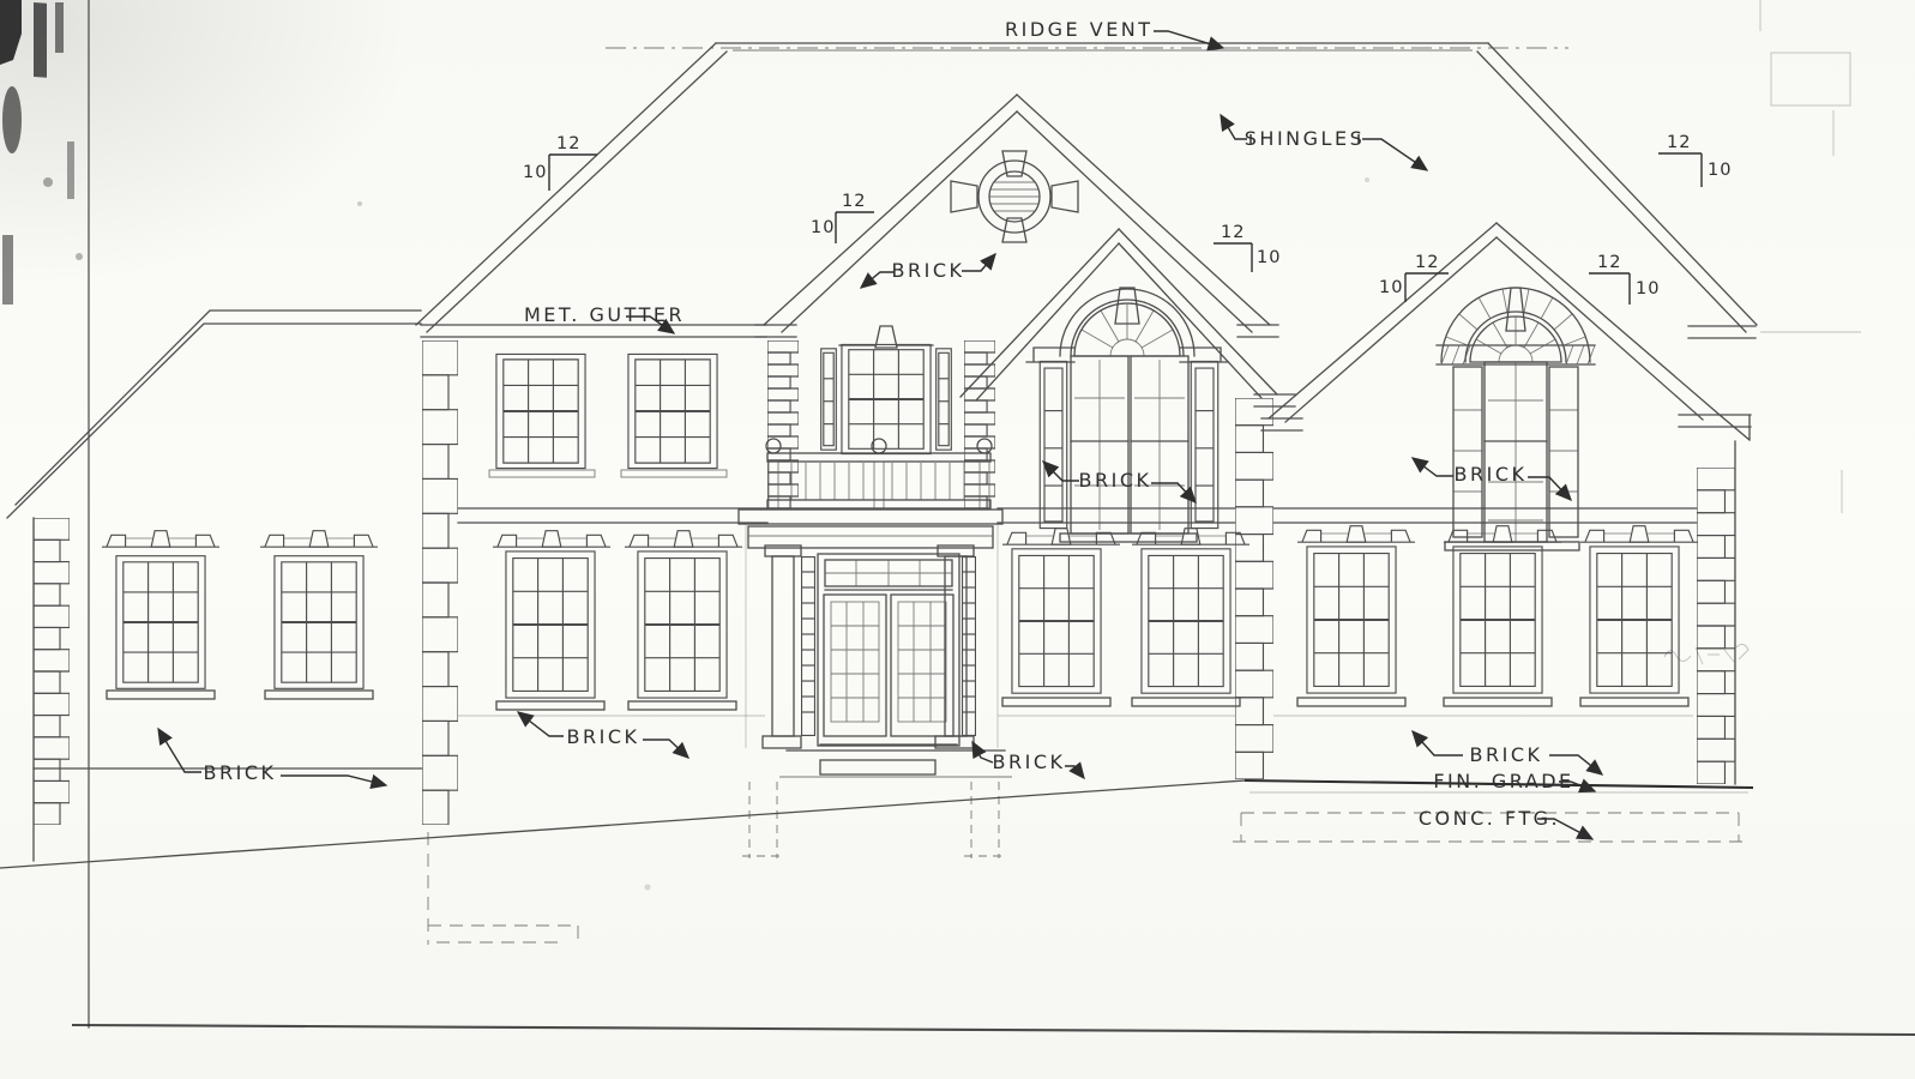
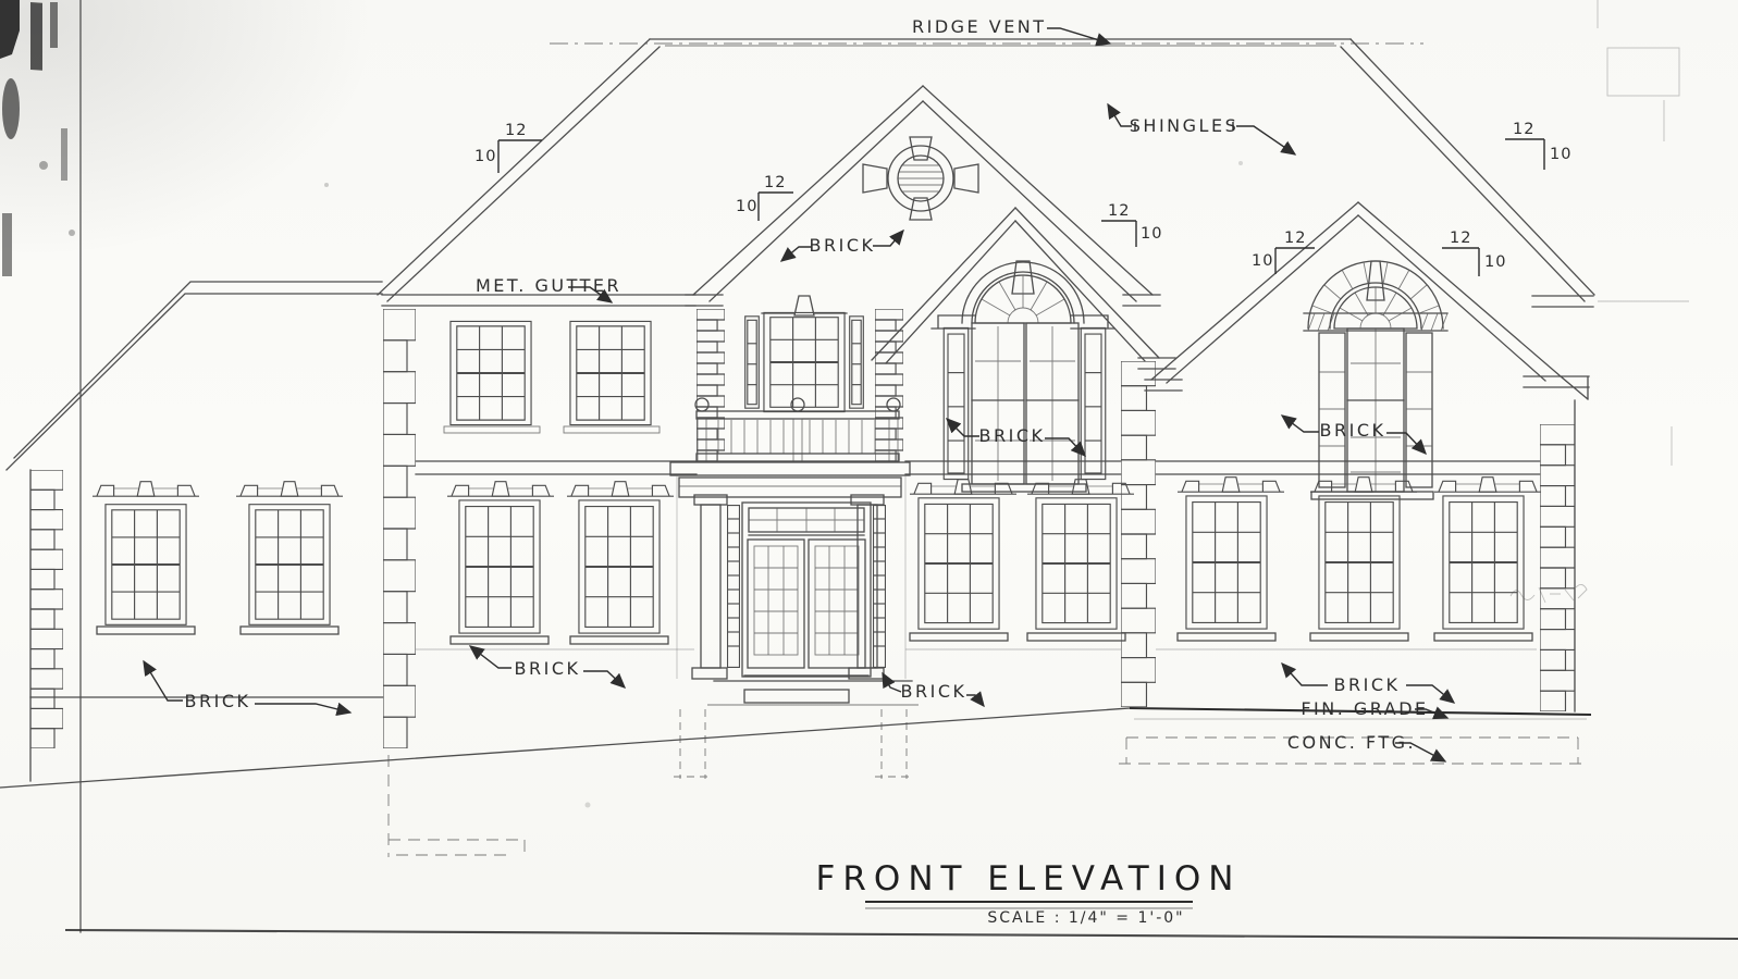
  RIDGE VENT
  SHINGLES
  MET. GUTTER
  BRICK
  BRICK
  BRICK
  BRICK
  BRICK
  BRICK
  BRICK
  FIN. GRAD
  CONC. FT.
  12
  10
  12
  10
  12
  10
  12
  10
  12
  10
  12
  10
+ FRONT ELEVATION
+ SCALE : 1/4" = 1'-0"
